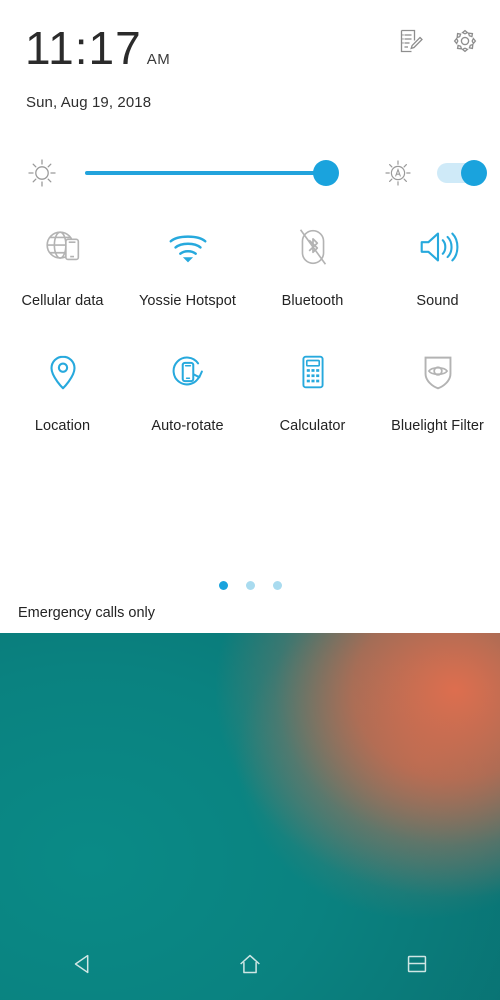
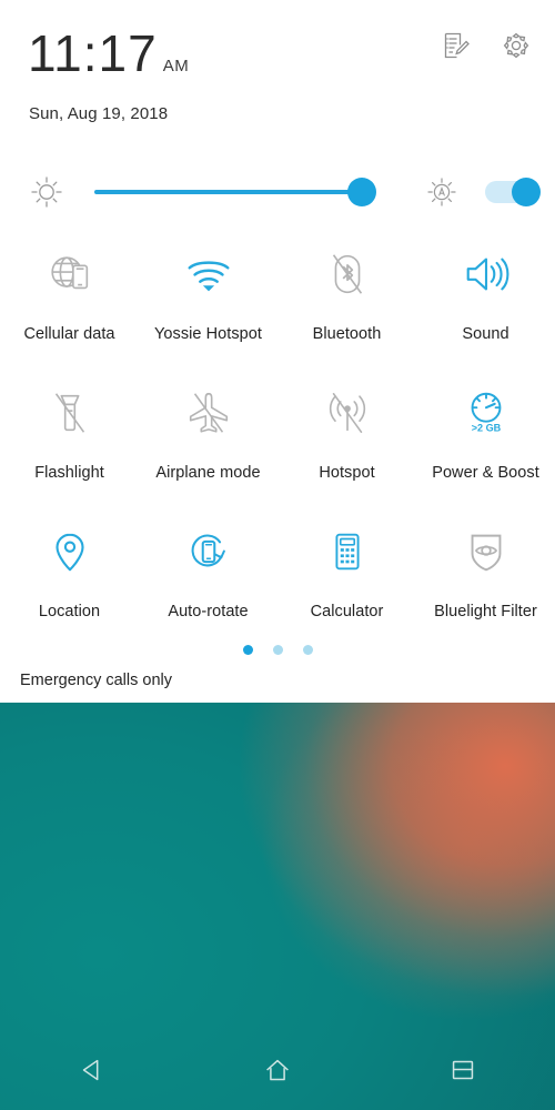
  11:17
  AM
  Sun, Aug 19, 2018
  Cellular data
  Yossie Hotspot
  Bluetooth
  Sound
+ Flashlight
+ Airplane mode
+ Hotspot
+ >2 GB
+ Power & Boost
  Location
  Auto-rotate
  Calculator
  Bluelight Filter
  Emergency calls only
